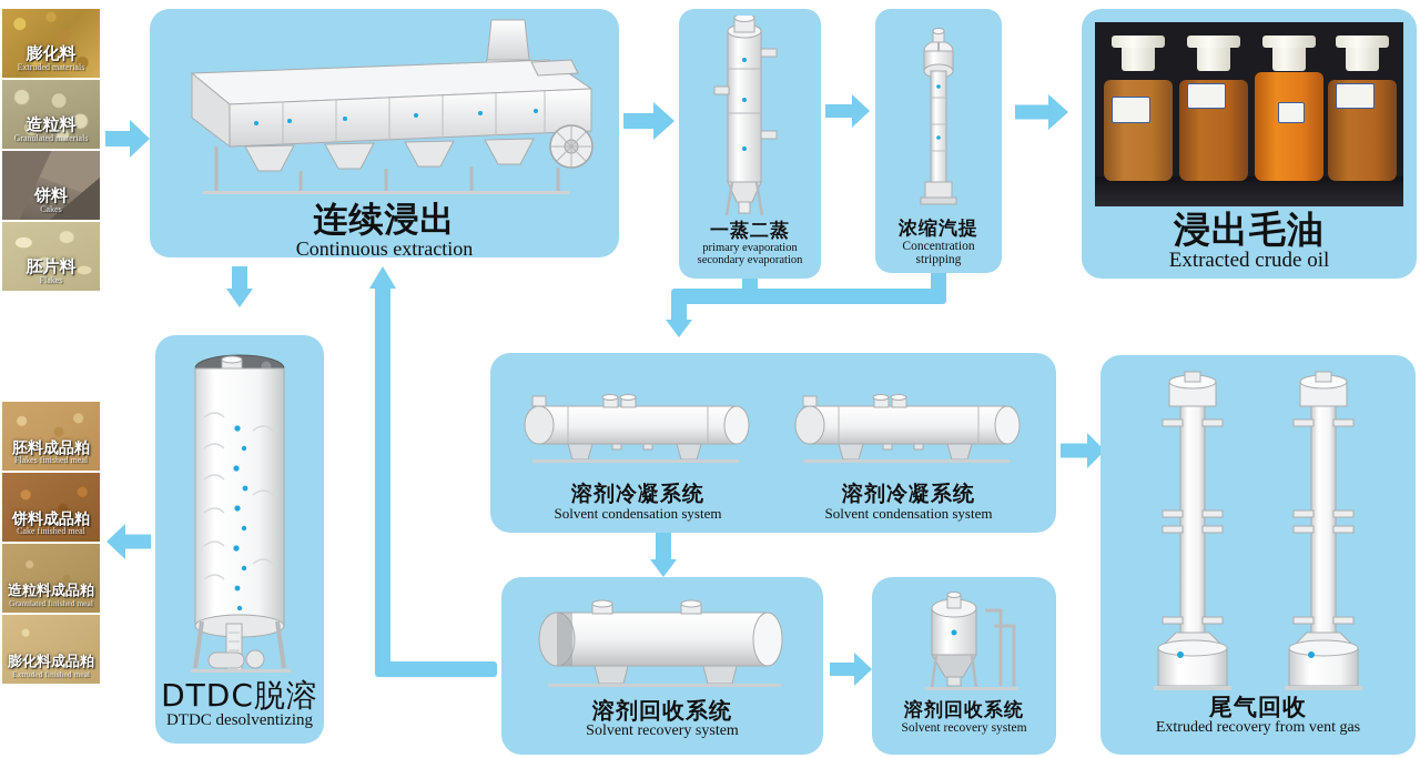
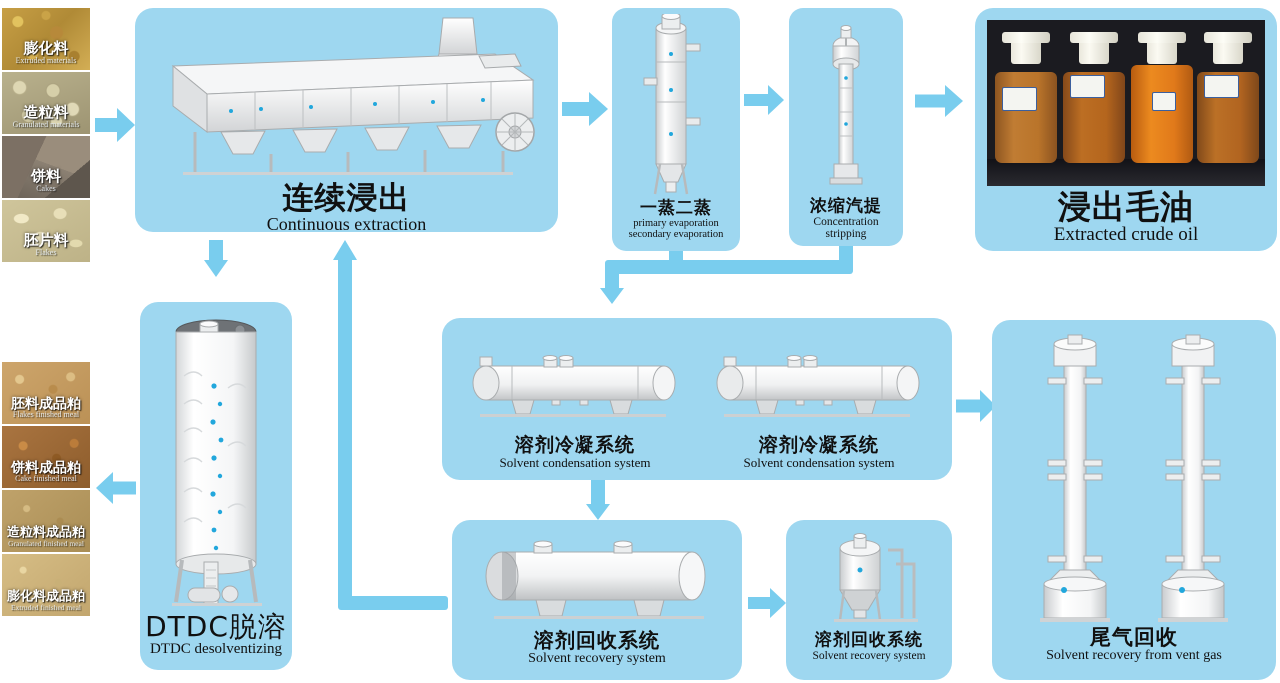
  膨化料
  Extruded materials
  造粒料
  Granulated materials
  饼料
  Cakes
  胚片料
  Flakes
  连续浸出
  Continuous extraction
  一蒸二蒸
  primary evaporation
  secondary evaporation
  浓缩汽提
  Concentration
  stripping
  浸出毛油
  Extracted crude oil
  溶剂冷凝系统
  Solvent condensation system
  溶剂冷凝系统
  Solvent condensation system
  尾气回收
- Extruded recovery from vent gas
+ Solvent recovery from vent gas
  溶剂回收系统
  Solvent recovery system
  溶剂回收系统
  Solvent recovery system
  DTDC脱溶
  DTDC desolventizing
  胚料成品粕
  Flakes finished meal
  饼料成品粕
  Cake finished meal
  造粒料成品粕
  Granulated finished meal
  膨化料成品粕
  Extruded finished meal
